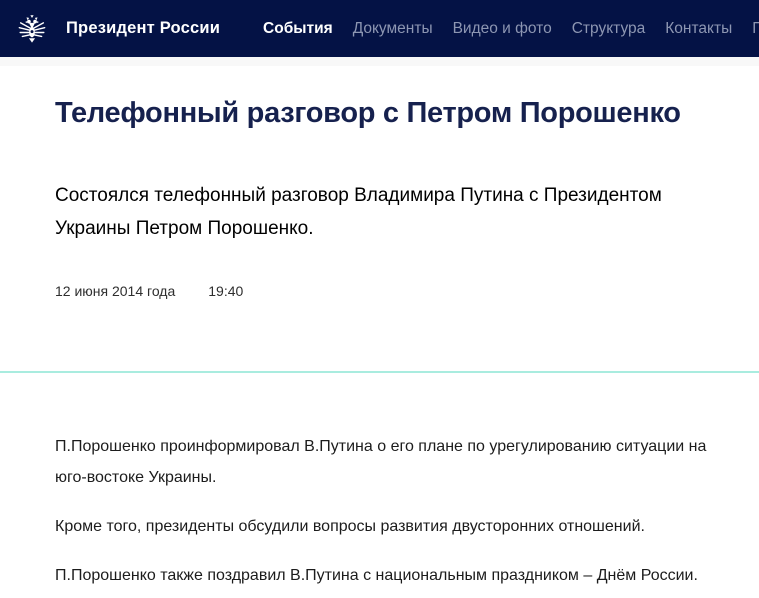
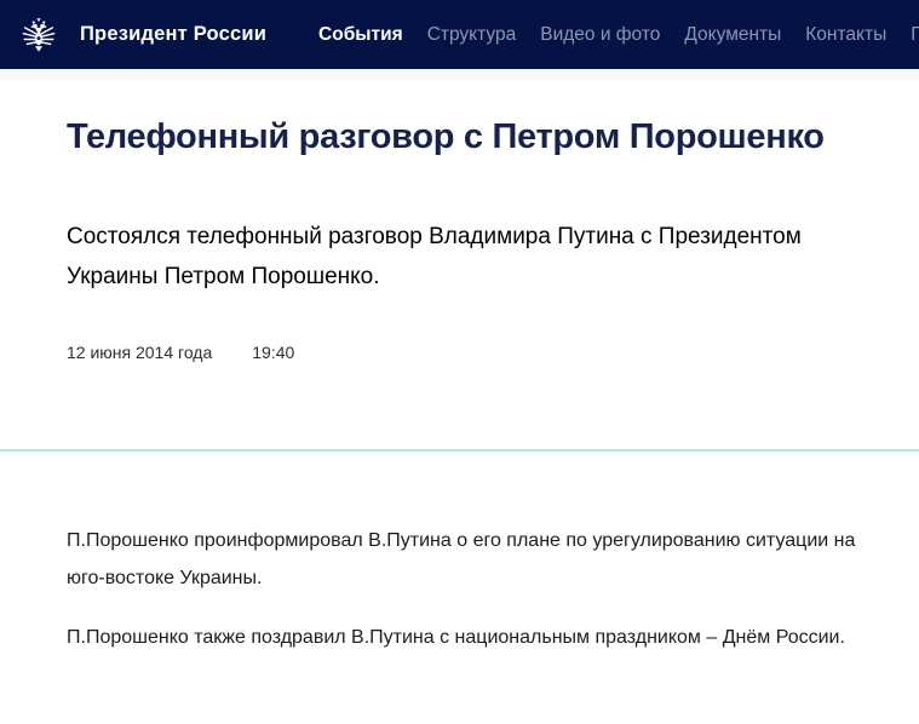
  Президент России
  События
- Документы
+ Структура
  Видео и фото
- Структура
+ Документы
  Контакты
  Телефонный разговор с Петром Порошенко
  Состоялся телефонный разговор Владимира Путина с Президентом Украины Петром Порошенко.
  12 июня 2014 года 19:40
  П.Порошенко проинформировал В.Путина о его плане по урегулированию ситуации на юго-востоке Украины.
- Кроме того, президенты обсудили вопросы развития двусторонних отношений.
  П.Порошенко также поздравил В.Путина с национальным праздником – Днём России.
